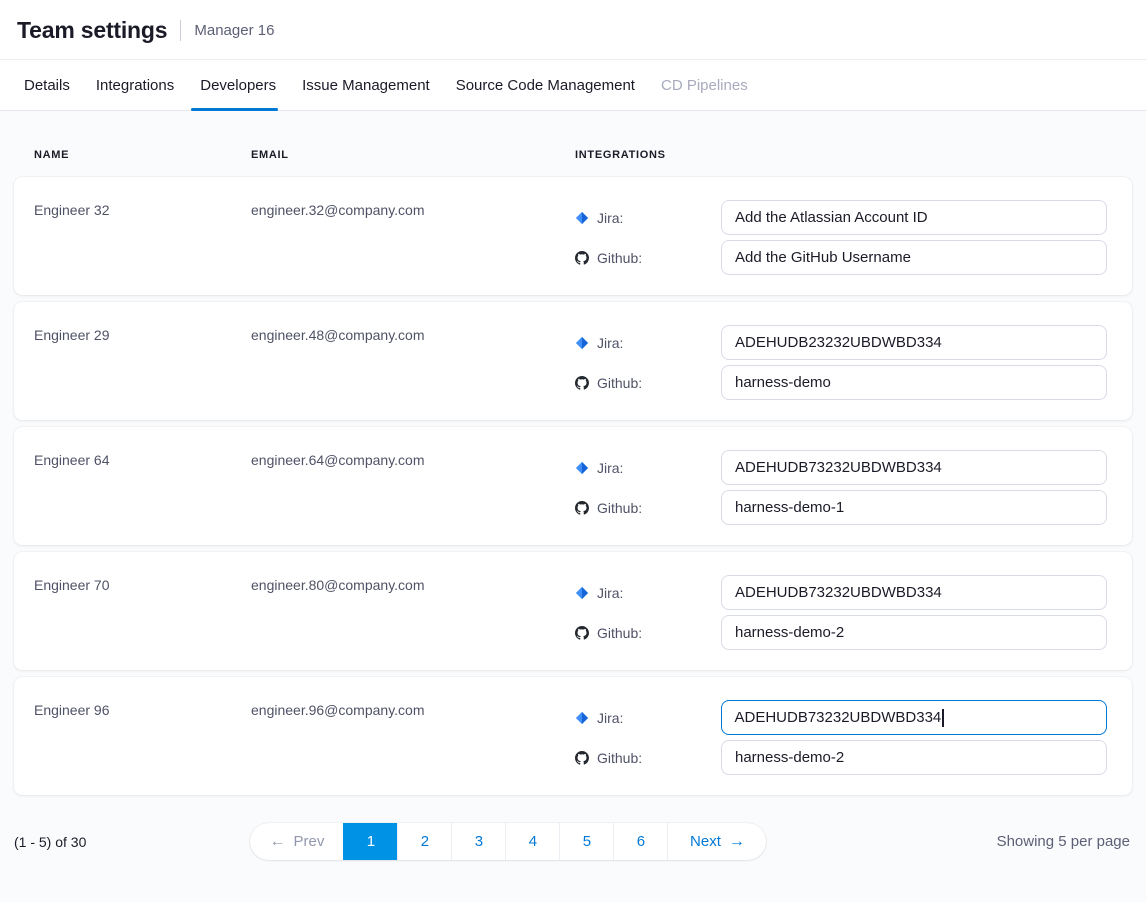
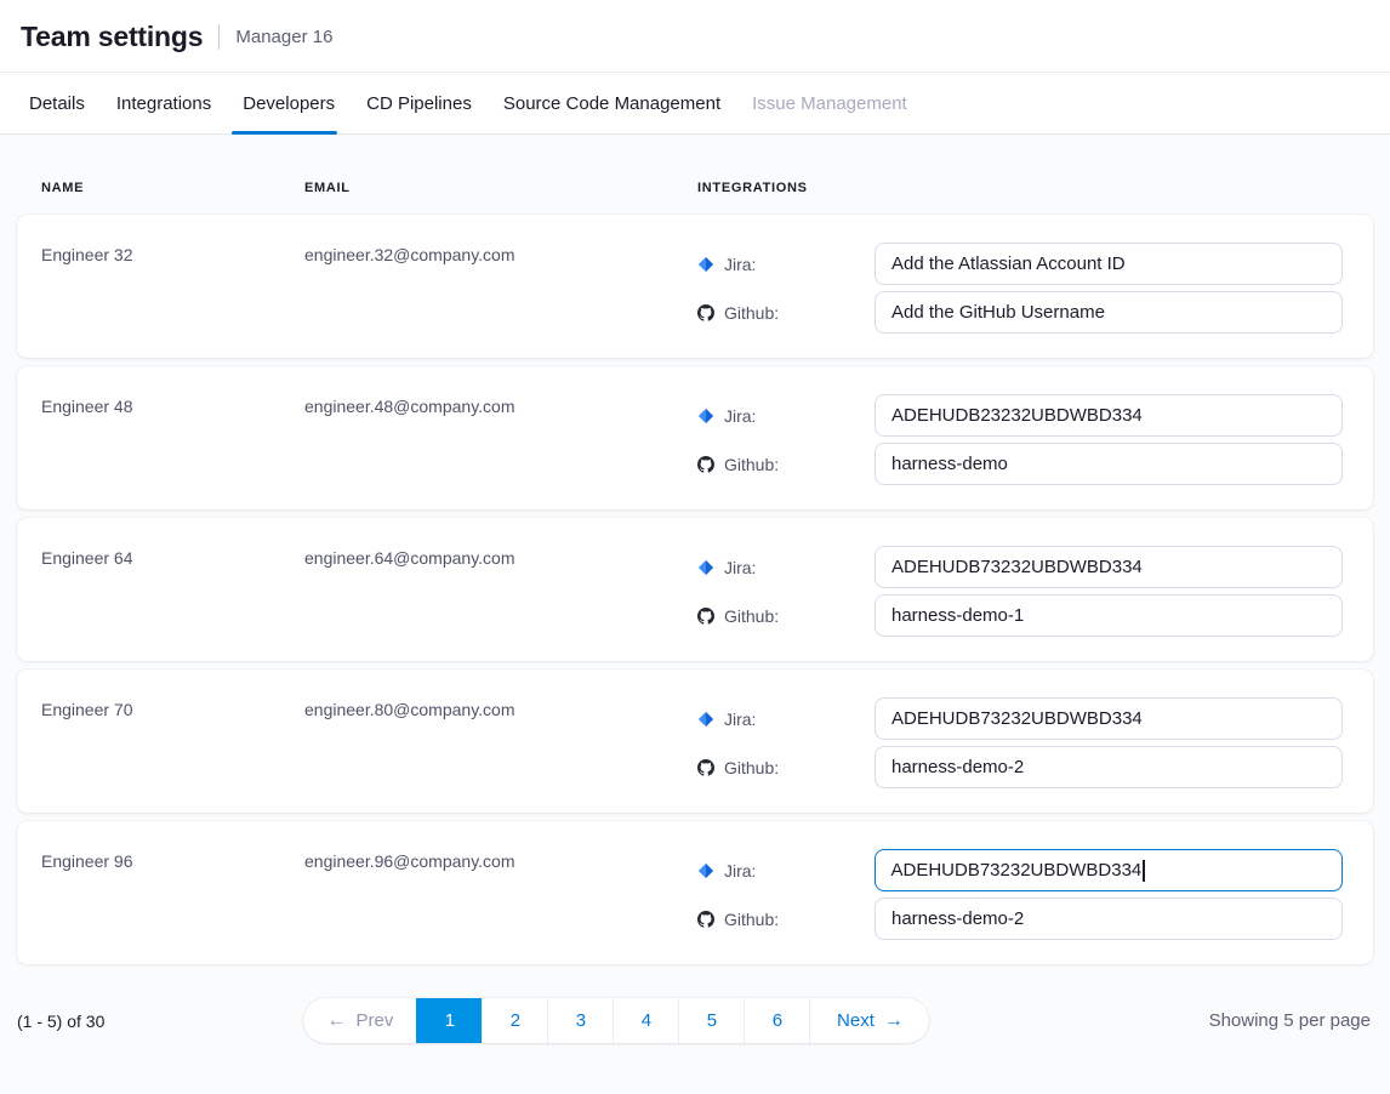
  Team settings
  Manager 16
  Details
  Integrations
  Developers
- Issue Management
+ CD Pipelines
  Source Code Management
- CD Pipelines
+ Issue Management
  NAME
  EMAIL
  INTEGRATIONS
  Engineer 32
  engineer.32@company.com
  Jira:
  Add the Atlassian Account ID
  Github:
  Add the GitHub Username
- Engineer 29
+ Engineer 48
  engineer.48@company.com
  Jira:
  ADEHUDB23232UBDWBD334
  Github:
  harness-demo
  Engineer 64
  engineer.64@company.com
  Jira:
  ADEHUDB73232UBDWBD334
  Github:
  harness-demo-1
  Engineer 70
  engineer.80@company.com
  Jira:
  ADEHUDB73232UBDWBD334
  Github:
  harness-demo-2
  Engineer 96
  engineer.96@company.com
  Jira:
  ADEHUDB73232UBDWBD334
  Github:
  harness-demo-2
  (1 - 5) of 30
  ←
  Prev
  1
  2
  3
  4
  5
  6
  Next
  →
  Showing 5 per page
